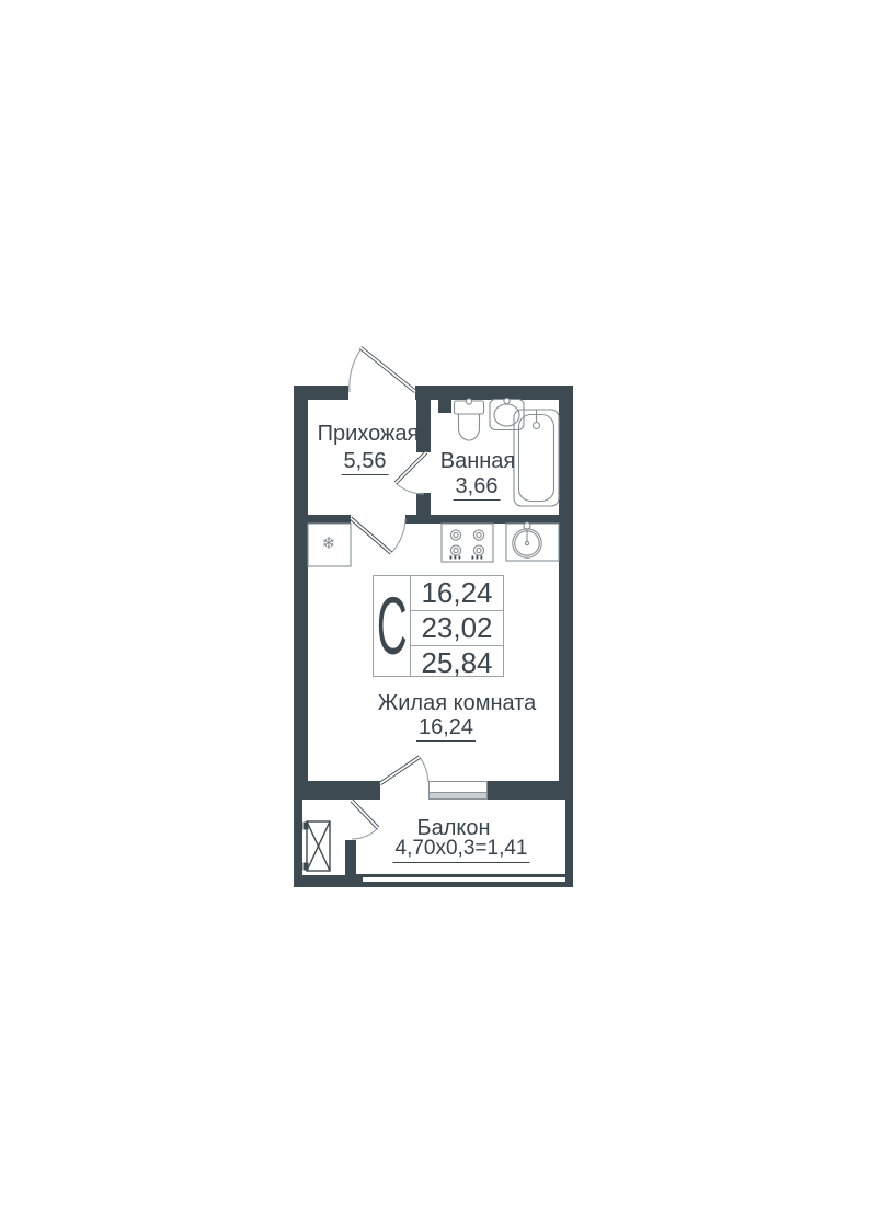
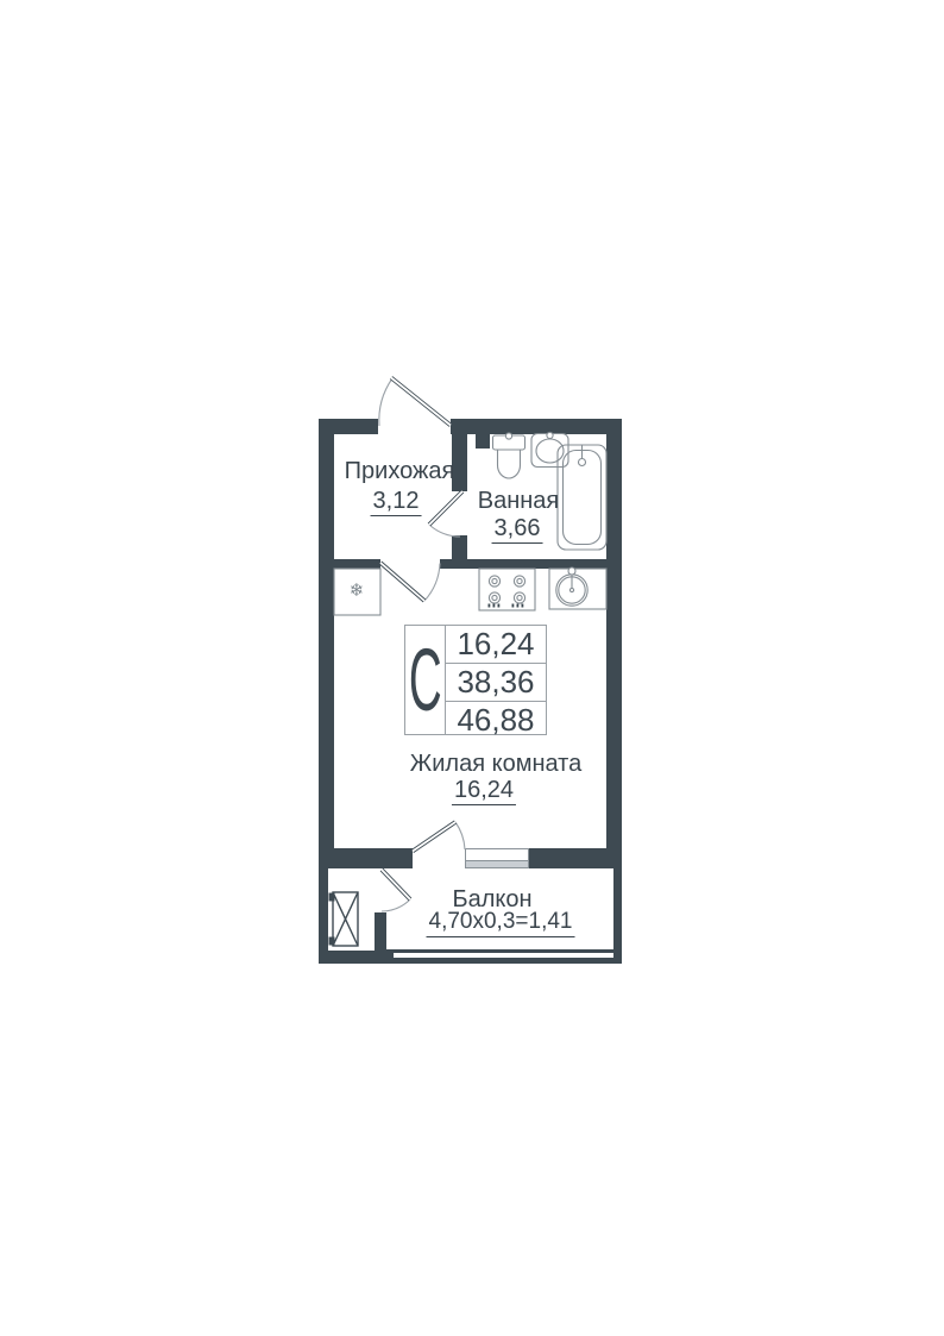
  ❄
  С
  16,24
- 23,02
+ 38,36
- 25,84
+ 46,88
  Прихожая
- 5,56
+ 3,12
  Ванная
  3,66
  Жилая комната
  16,24
  Балкон
  4,70х0,3=1,41
